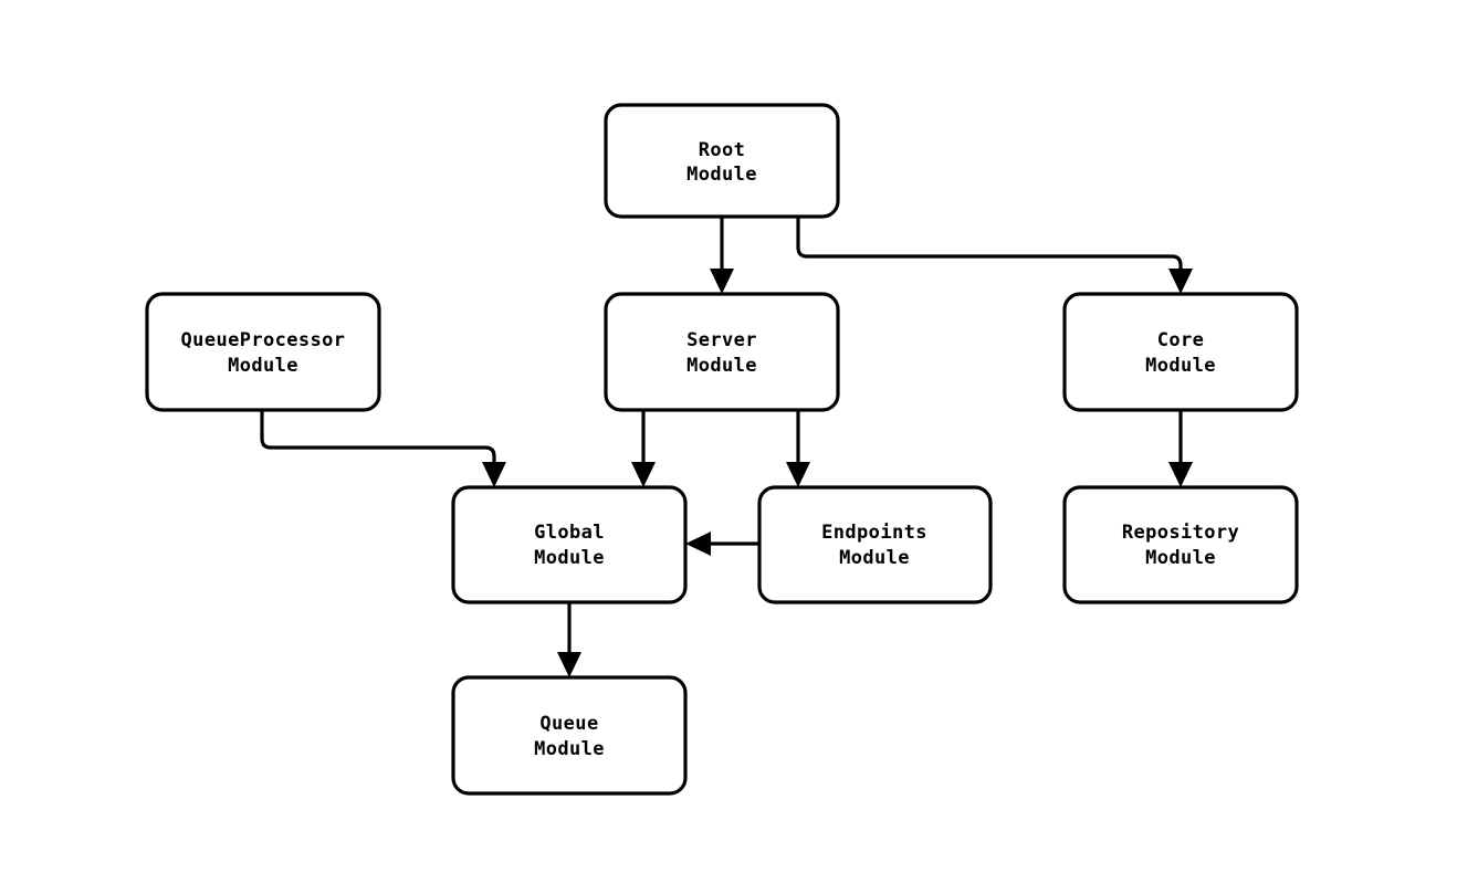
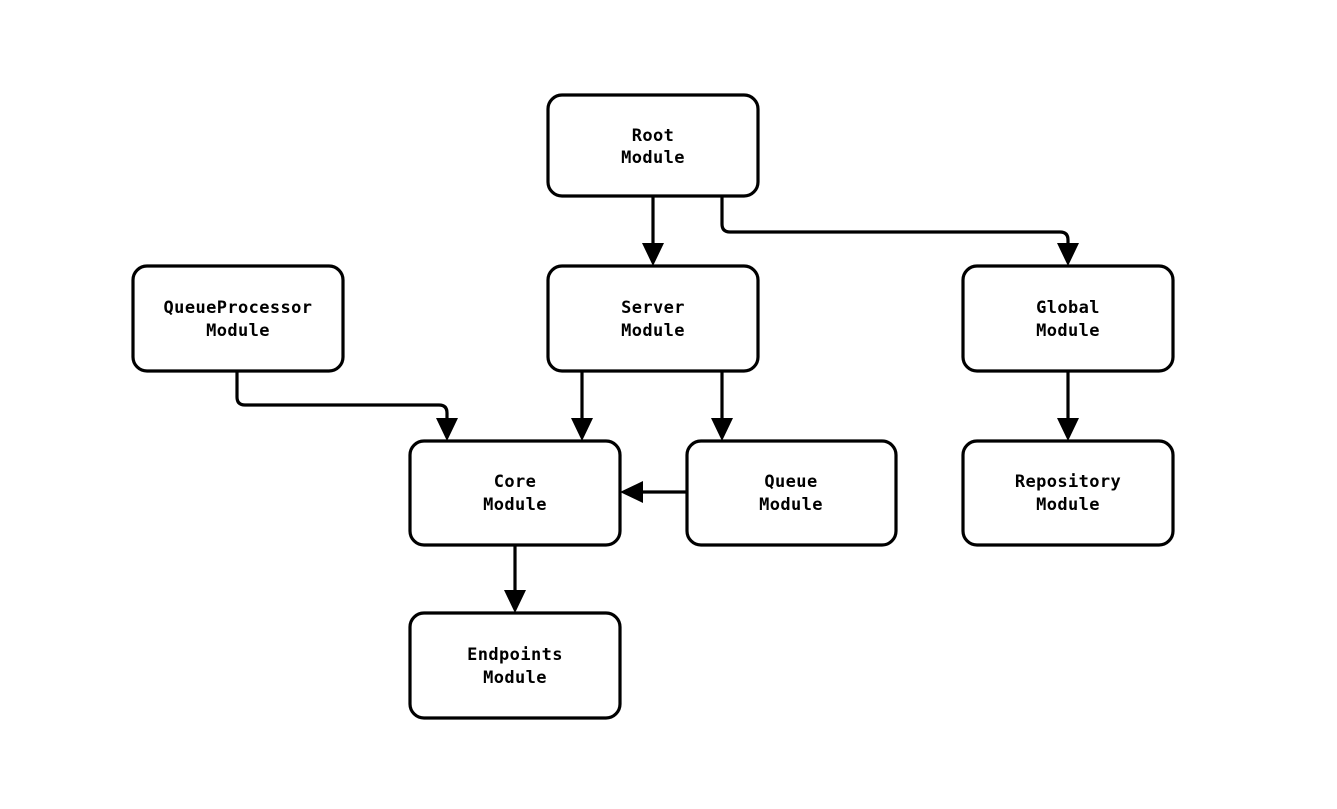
  Root
  Module
  QueueProcessor
  Module
  Server
  Module
- Core
+ Global
  Module
- Global
+ Core
  Module
- Endpoints
+ Queue
  Module
  Repository
  Module
- Queue
+ Endpoints
  Module
